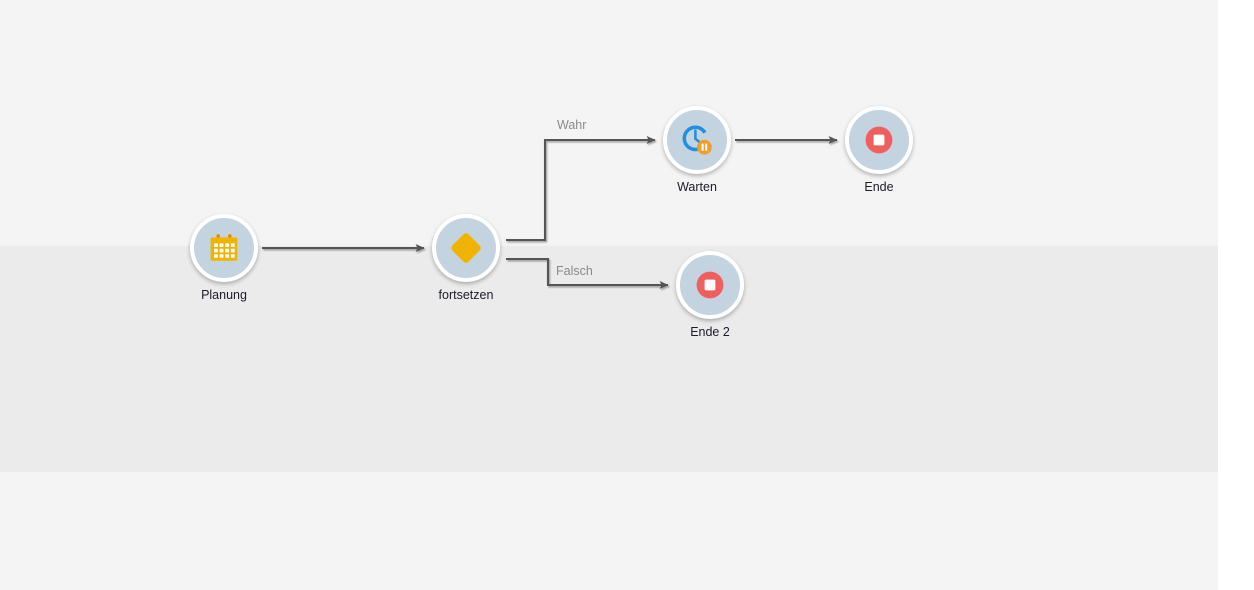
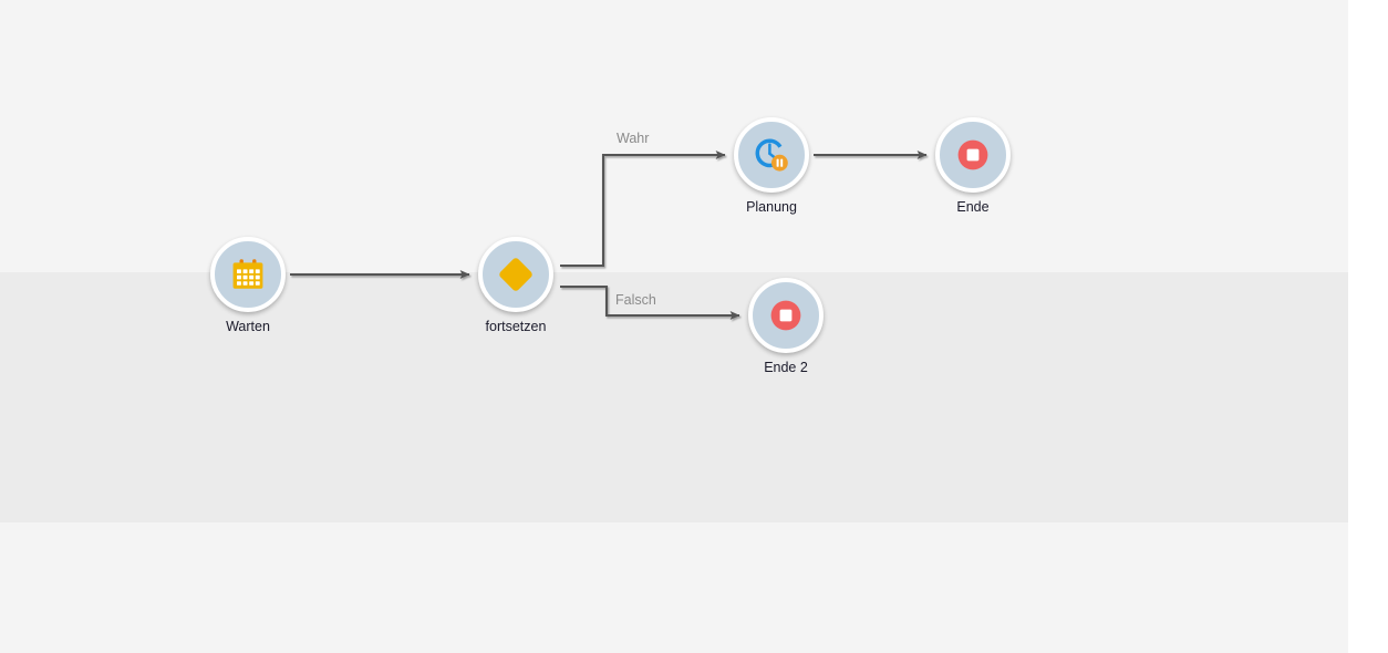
  Wahr
  Falsch
- Planung
+ Warten
  fortsetzen
- Warten
+ Planung
  Ende
  Ende 2
